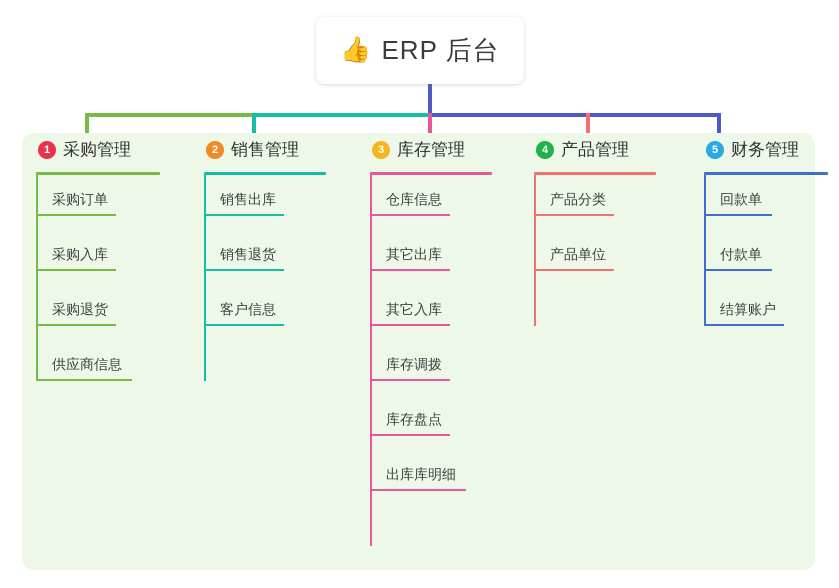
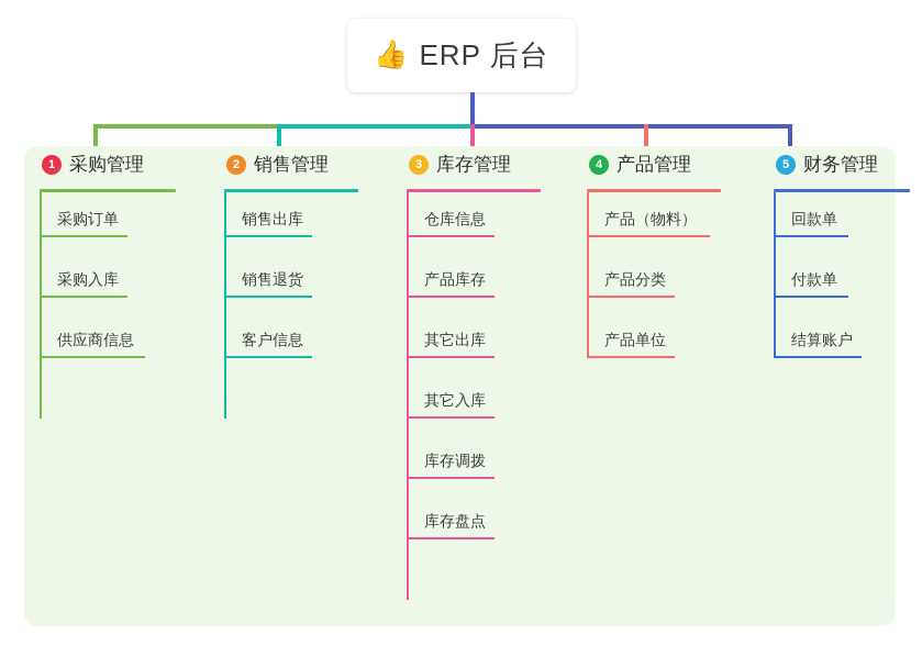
  👍
  ERP 后台
  1
  采购管理
  采购订单
  采购入库
- 采购退货
  供应商信息
  2
  销售管理
  销售出库
  销售退货
  客户信息
  3
  库存管理
  仓库信息
+ 产品库存
  其它出库
  其它入库
  库存调拨
  库存盘点
- 出库库明细
  4
  产品管理
+ 产品（物料）
  产品分类
  产品单位
  5
  财务管理
  回款单
  付款单
  结算账户
